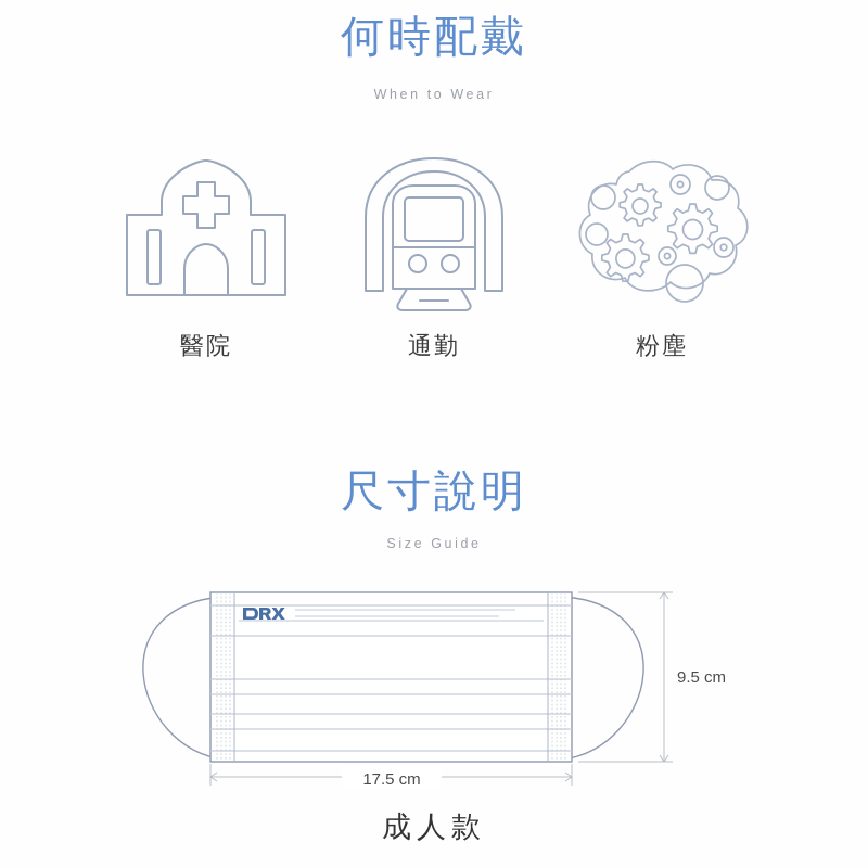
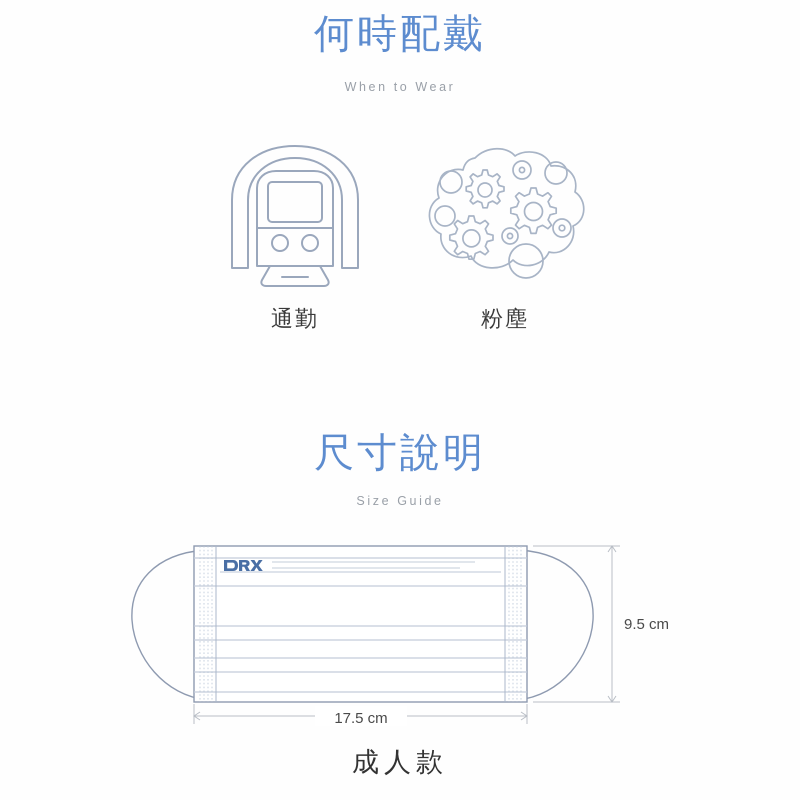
  何時配戴
  When to Wear
- 醫院
  通勤
  粉塵
  尺寸說明
  Size Guide
  9.5 cm
  17.5 cm
  成人款
